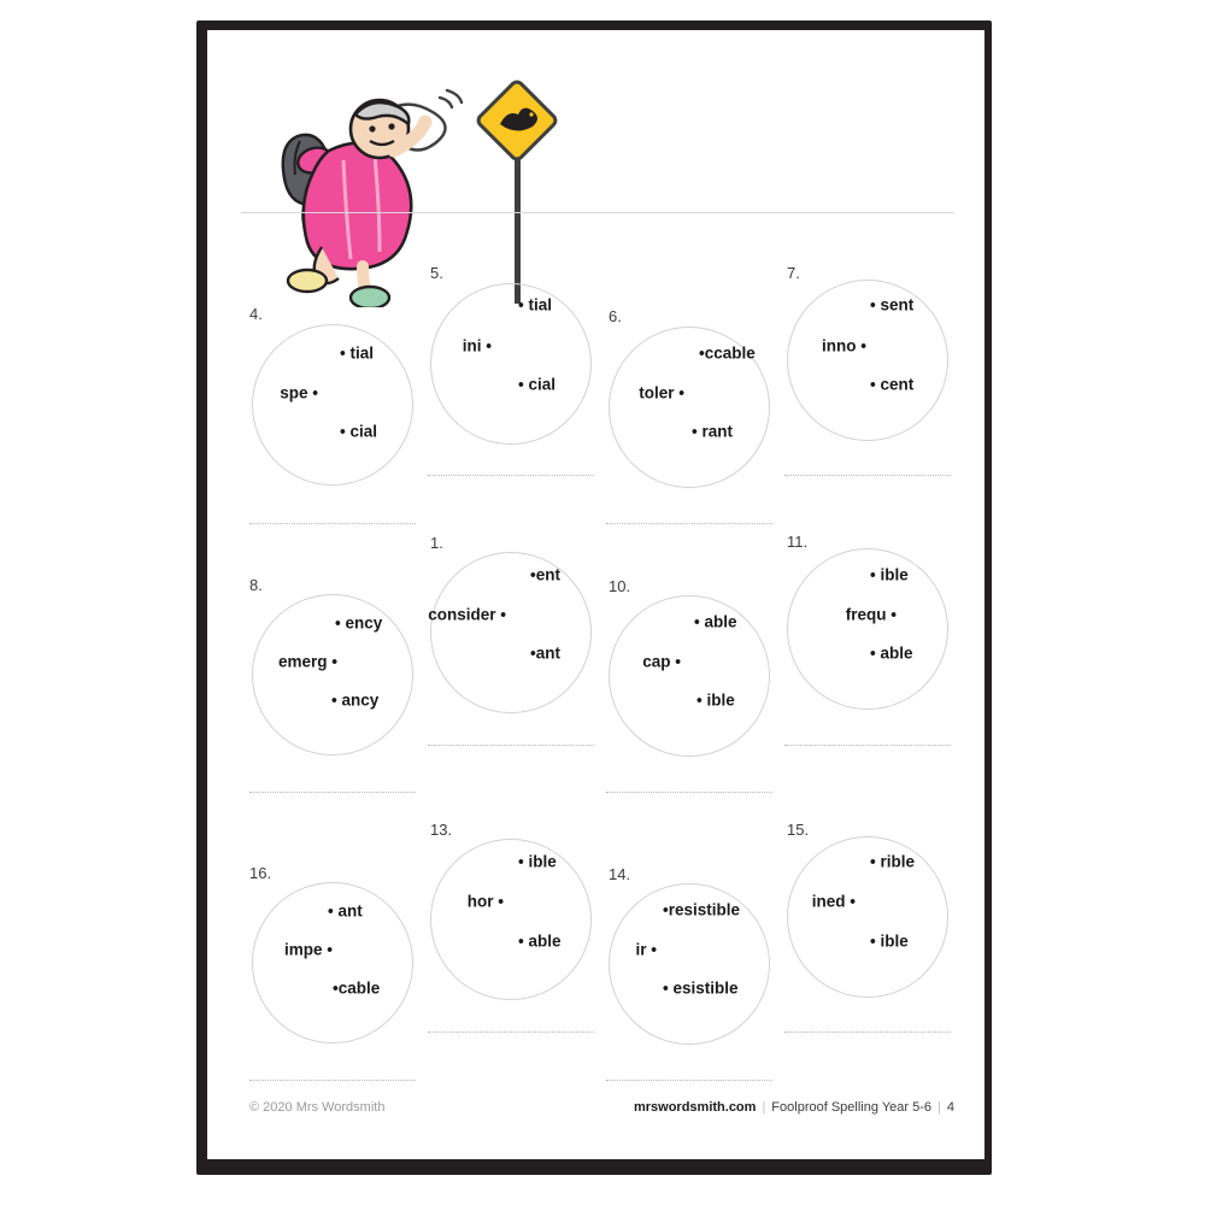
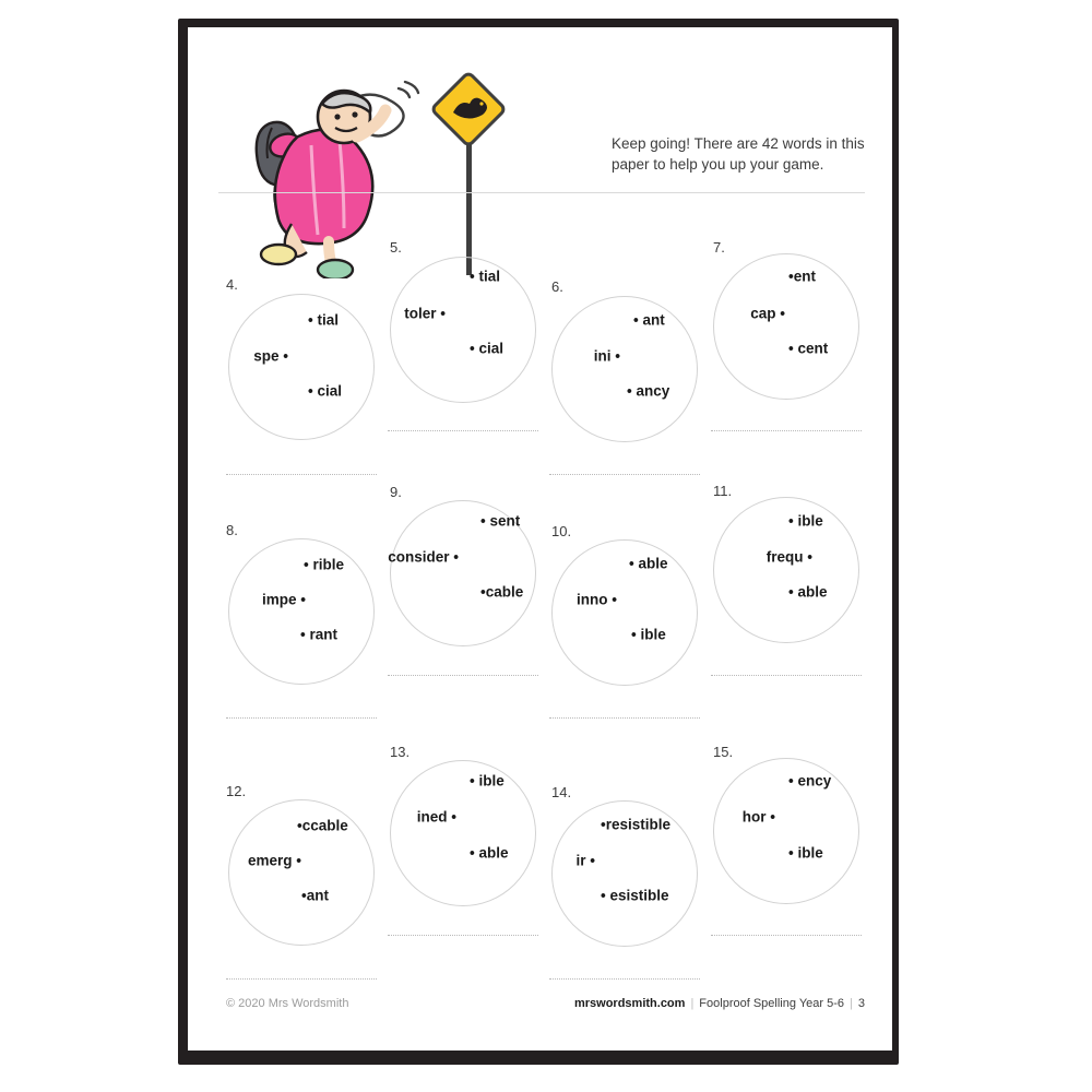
+ Keep going! There are 42 words in this paper to help you up your game.
  4.
  spe •
  • tial
  • cial
  5.
- ini •
+ toler •
  • tial
  • cial
  6.
- toler •
+ ini •
- •ccable
+ • ant
- • rant
+ • ancy
  7.
- inno •
+ cap •
- • sent
+ •ent
  • cent
  8.
- emerg •
+ impe •
- • ency
+ • rible
- • ancy
+ • rant
- 1.
+ 9.
  consider •
- •ent
+ • sent
- •ant
+ •cable
  10.
- cap •
+ inno •
  • able
  • ible
  11.
  frequ •
  • ible
  • able
- 16.
+ 12.
- impe •
+ emerg •
- • ant
+ •ccable
- •cable
+ •ant
  13.
- hor •
+ ined •
  • ible
  • able
  14.
  ir •
  •resistible
  • esistible
  15.
- ined •
+ hor •
- • rible
+ • ency
  • ible
  © 2020 Mrs Wordsmith
- mrswordsmith.com | Foolproof Spelling Year 5-6 | 4
+ mrswordsmith.com | Foolproof Spelling Year 5-6 | 3
